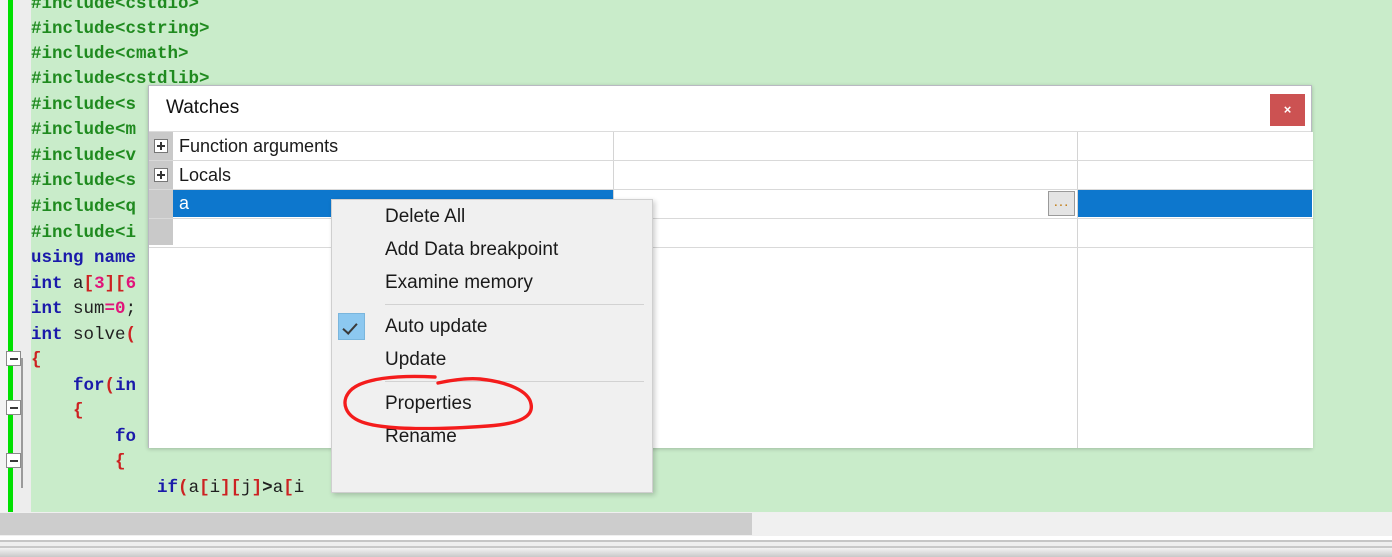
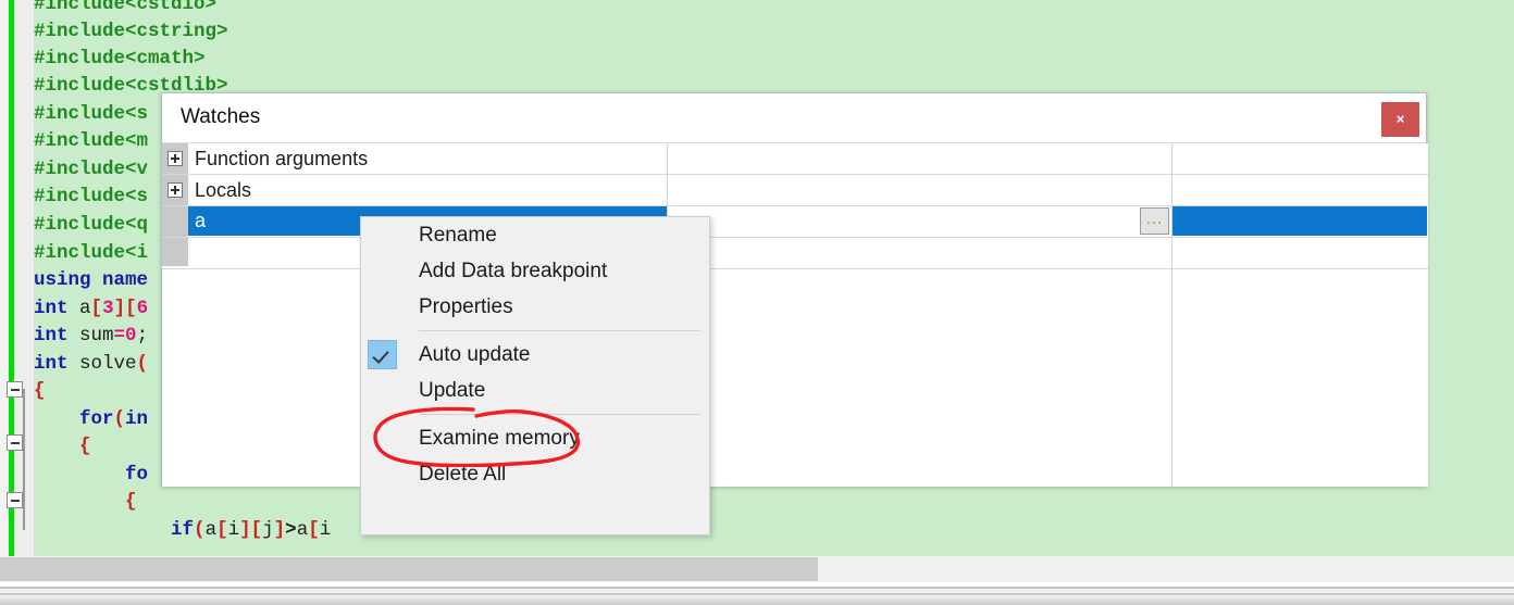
  #include<cstdio>
  #include<cstring>
  #include<cmath>
  #include<cstdlib>
  #include<s
  #include<m
  #include<v
  #include<s
  #include<q
  #include<i
  using name
  int a[3][6
  int sum=0;
  int solve(
  {
  for(in
  {
  fo
  {
  if(a[i][j]>a[i
  Watches
  ×
  Function arguments
  Locals
  a
  ...
- Delete All
+ Rename
  Add Data breakpoint
- Examine memory
+ Properties
  Auto update
  Update
- Properties
+ Examine memory
- Rename
+ Delete All
